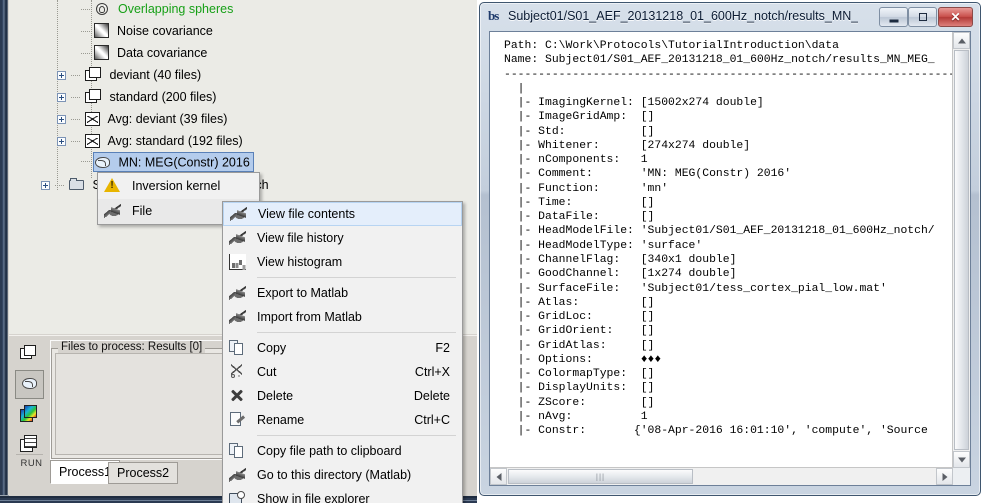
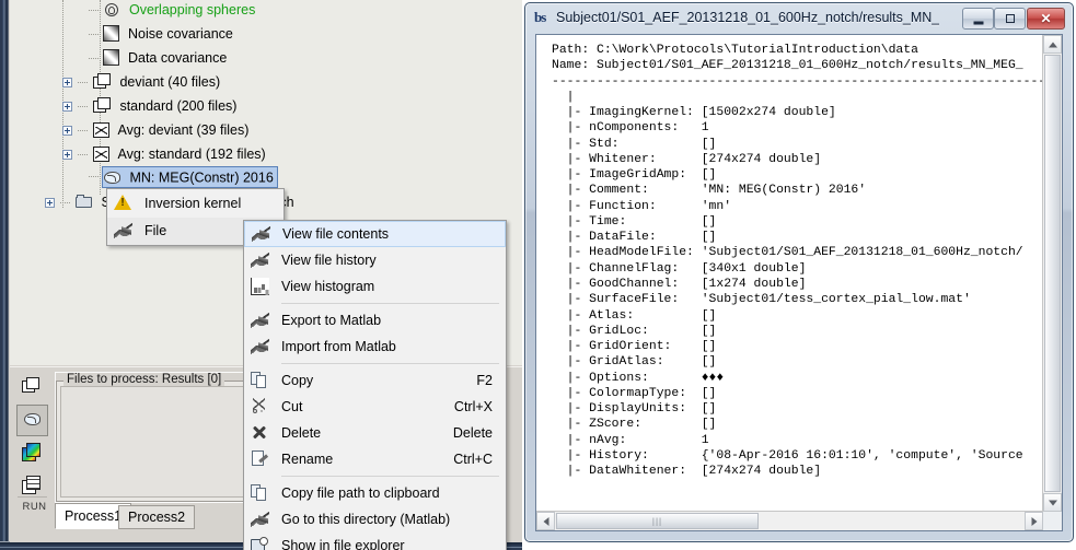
  Overlapping spheres
  Noise covariance
  Data covariance
  deviant (40 files)
  standard (200 files)
  Avg: deviant (39 files)
  Avg: standard (192 files)
  MN: MEG(Constr) 2016
  RUN
  Files to process: Results [0]
  Process
  Process2
  Inversion kernel
  File
  View file contents
  View file history
  View histogram
  Export to Matlab
  Import from Matlab
  Copy
  F2
  Cut
  Ctrl+X
  Delete
  Delete
  Rename
  Ctrl+C
  Copy file path to clipboard
  Go to this directory (Matlab)
  Show in file explorer
  bs
  Subject01/S01_AEF_20131218_01_600Hz_notch/results_MN_
  ✕
  Path: C:\Work\Protocols\TutorialIntroduction\data
  Name: Subject01/S01_AEF_20131218_01_600Hz_notch/results_MN_MEG_
  -----------------------------------------------------------------
  |
  |- ImagingKernel: [15002x274 double]
- |- ImageGridAmp: []
+ |- nComponents: 1
  |- Std: []
  |- Whitener: [274x274 double]
- |- nComponents: 1
+ |- ImageGridAmp: []
  |- Comment: 'MN: MEG(Constr) 2016'
  |- Function: 'mn'
  |- Time: []
  |- DataFile: []
  |- HeadModelFile: 'Subject01/S01_AEF_20131218_01_600Hz_notch/
- |- HeadModelType: 'surface'
  |- ChannelFlag: [340x1 double]
  |- GoodChannel: [1x274 double]
  |- SurfaceFile: 'Subject01/tess_cortex_pial_low.mat'
  |- Atlas: []
  |- GridLoc: []
  |- GridOrient: []
  |- GridAtlas: []
  |- Options: ♦♦♦
  |- ColormapType: []
  |- DisplayUnits: []
  |- ZScore: []
  |- nAvg: 1
- |- Constr: {'08-Apr-2016 16:01:10', 'compute', 'Source
+ |- History: {'08-Apr-2016 16:01:10', 'compute', 'Source
+ |- DataWhitener: [274x274 double]
  |||
